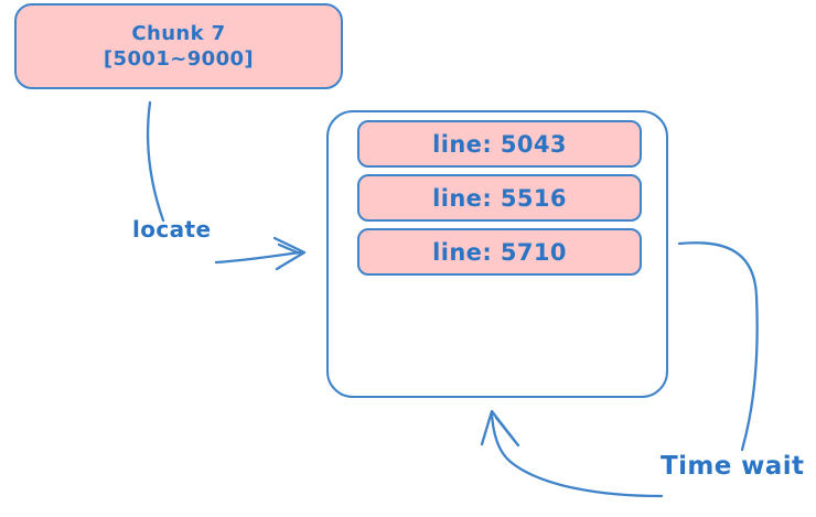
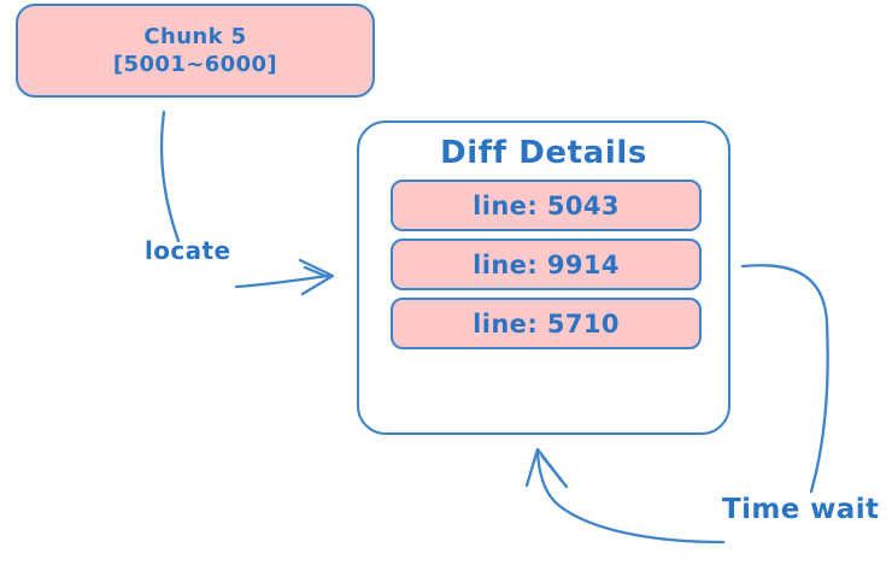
- Chunk 7
+ Chunk 5
- [5001~9000]
+ [5001~6000]
  locate
+ Diff Details
  line: 5043
- line: 5516
+ line: 9914
  line: 5710
  Time wait
